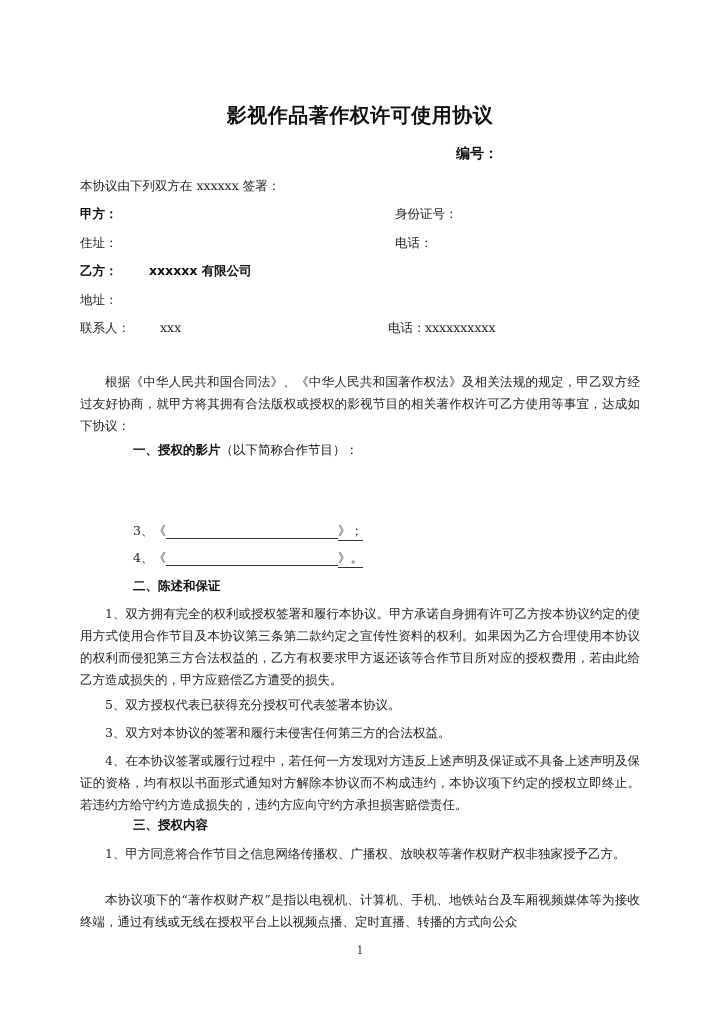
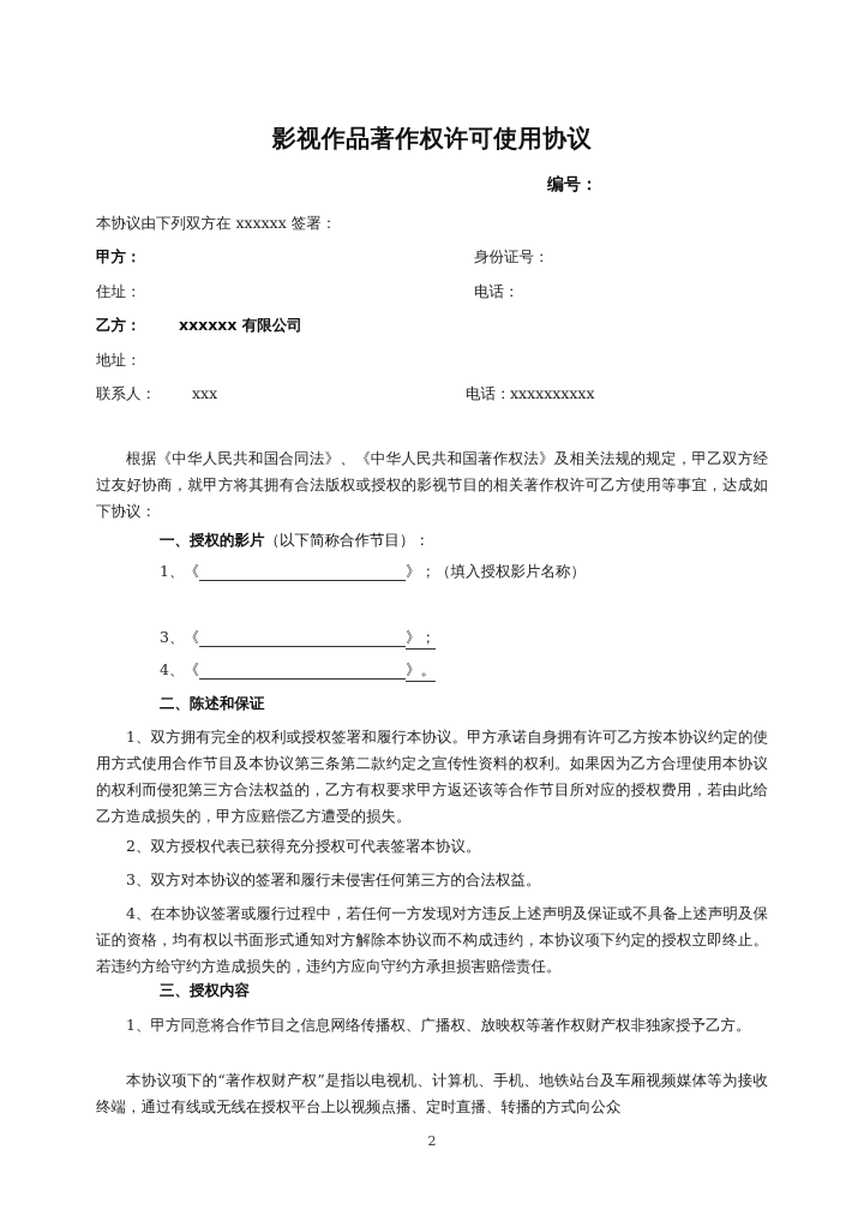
  影视作品著作权许可使用协议
  编号：
  本协议由下列双方在 xxxxxx 签署：
  甲方：
  身份证号：
  住址：
  电话：
  乙方：
  xxxxxx 有限公司
  地址：
  联系人：
  xxx
  电话：
  xxxxxxxxxx
  根据《中华人民共和国合同法》、《中华人民共和国著作权法》及相关法规的规定，甲乙双方经过友好协商，就甲方将其拥有合法版权或授权的影视节目的相关著作权许可乙方使用等事宜，达成如下协议：
  一、授权的影片（以下简称合作节目）：
+ 1、《 》；（填入授权影片名称）
  3、《 》；
  4、《 》。
  二、陈述和保证
  1、双方拥有完全的权利或授权签署和履行本协议。甲方承诺自身拥有许可乙方按本协议约定的使用方式使用合作节目及本协议第三条第二款约定之宣传性资料的权利。如果因为乙方合理使用本协议的权利而侵犯第三方合法权益的，乙方有权要求甲方返还该等合作节目所对应的授权费用，若由此给乙方造成损失的，甲方应赔偿乙方遭受的损失。
- 5、双方授权代表已获得充分授权可代表签署本协议。
+ 2、双方授权代表已获得充分授权可代表签署本协议。
  3、双方对本协议的签署和履行未侵害任何第三方的合法权益。
  4、在本协议签署或履行过程中，若任何一方发现对方违反上述声明及保证或不具备上述声明及保证的资格，均有权以书面形式通知对方解除本协议而不构成违约，本协议项下约定的授权立即终止。若违约方给守约方造成损失的，违约方应向守约方承担损害赔偿责任。
  三、授权内容
  1、甲方同意将合作节目之信息网络传播权、广播权、放映权等著作权财产权非独家授予乙方。
  本协议项下的“著作权财产权”是指以电视机、计算机、手机、地铁站台及车厢视频媒体等为接收终端，通过有线或无线在授权平台上以视频点播、定时直播、转播的方式向公众
- 1
+ 2
